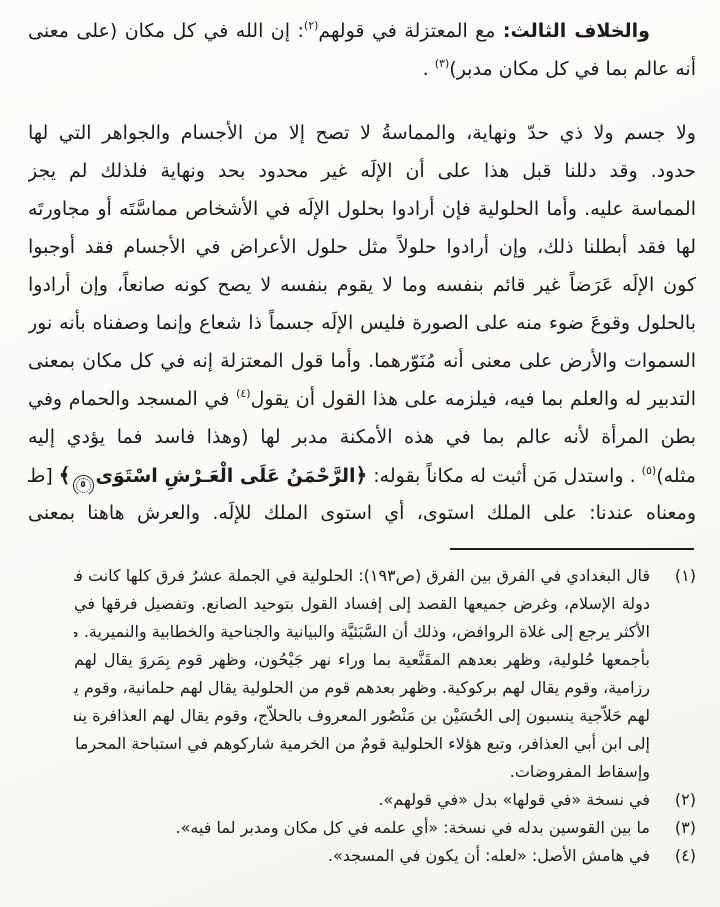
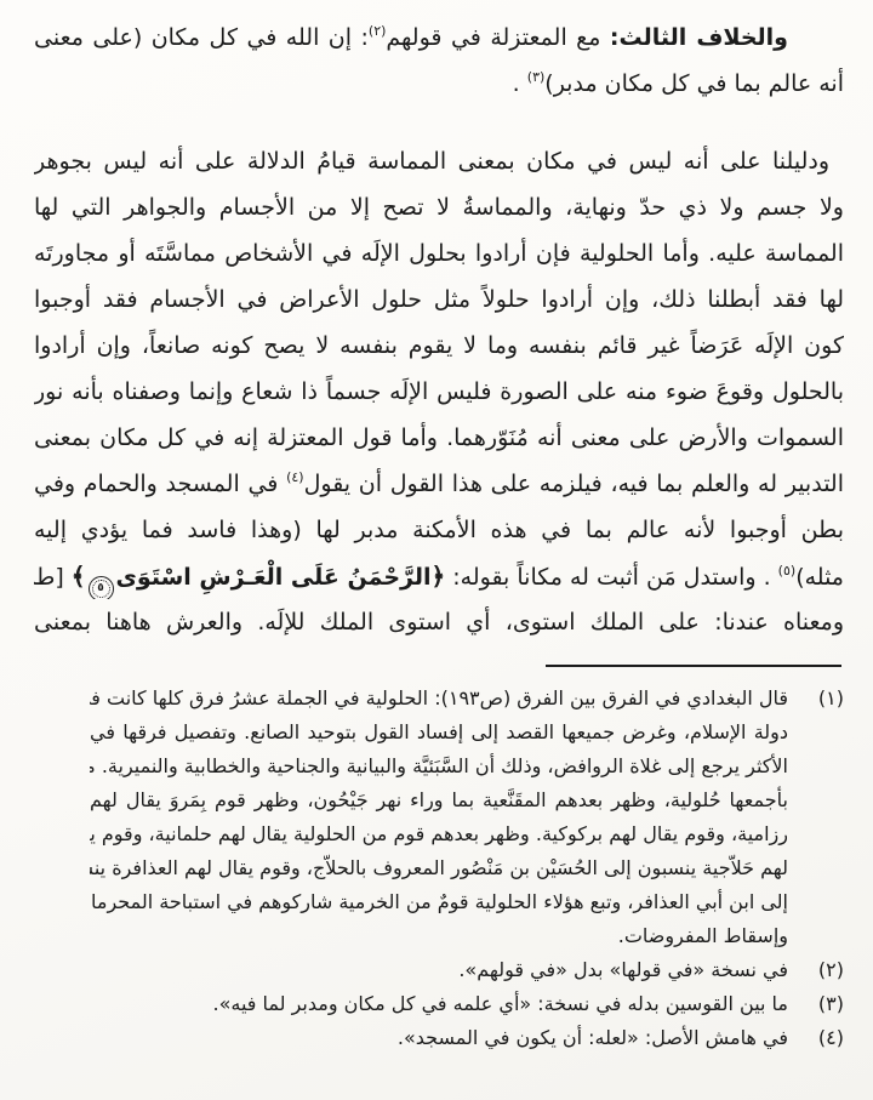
  والخلاف الثالث: مع المعتزلة في قولهم(٢): إن الله في كل مكان (على معنى
  أنه عالم بما في كل مكان مدبر)(٣) .
+ ودليلنا على أنه ليس في مكان بمعنى المماسة قيامُ الدلالة على أنه ليس بجوهر
  ولا جسم ولا ذي حدّ ونهاية، والمماسةُ لا تصح إلا من الأجسام والجواهر التي لها
- حدود. وقد دللنا قبل هذا على أن الإلَه غير محدود بحد ونهاية فلذلك لم يجز
  المماسة عليه. وأما الحلولية فإن أرادوا بحلول الإلَه في الأشخاص مماسَّتَه أو مجاورتَه
  لها فقد أبطلنا ذلك، وإن أرادوا حلولاً مثل حلول الأعراض في الأجسام فقد أوجبوا
  كون الإلَه عَرَضاً غير قائم بنفسه وما لا يقوم بنفسه لا يصح كونه صانعاً، وإن أرادوا
  بالحلول وقوعَ ضوء منه على الصورة فليس الإلَه جسماً ذا شعاع وإنما وصفناه بأنه نور
  السموات والأرض على معنى أنه مُنَوّرهما. وأما قول المعتزلة إنه في كل مكان بمعنى
  التدبير له والعلم بما فيه، فيلزمه على هذا القول أن يقول(٤) في المسجد والحمام وفي
- بطن المرأة لأنه عالم بما في هذه الأمكنة مدبر لها (وهذا فاسد فما يؤدي إليه
+ بطن أوجبوا لأنه عالم بما في هذه الأمكنة مدبر لها (وهذا فاسد فما يؤدي إليه
  مثله)(٥) . واستدل مَن أثبت له مكاناً بقوله: ﴿الرَّحْمَنُ عَلَى الْعَـرْشِ اسْتَوَى
  ٥
  ومعناه عندنا: على الملك استوى، أي استوى الملك للإلَه. والعرش هاهنا بمعنى
  (١)
  قال البغدادي في الفرق بين الفرق (ص١٩٣): الحلولية في الجملة عشرُ فرق كلها كانت ف
  دولة الإسلام، وغرض جميعها القصد إلى إفساد القول بتوحيد الصانع. وتفصيل فرقها في
  الأكثر يرجع إلى غلاة الروافض، وذلك أن السَّبَئيَّة والبيانية والجناحية والخطابية والنميرية. م
  بأجمعها حُلولية، وظهر بعدهم المقَنَّعية بما وراء نهر جَيْحُون، وظهر قوم بِمَروَ يقال لهم
  رزامية، وقوم يقال لهم بركوكية. وظهر بعدهم قوم من الحلولية يقال لهم حلمانية، وقوم ي
  لهم حَلاّجية ينسبون إلى الحُسَيْن بن مَنْصُور المعروف بالحلاّج، وقوم يقال لهم العذافرة ين
  إلى ابن أبي العذافر، وتبع هؤلاء الحلولية قومٌ من الخرمية شاركوهم في استباحة المحرما
  وإسقاط المفروضات.
  (٢)
  في نسخة «في قولها» بدل «في قولهم».
  (٣)
  ما بين القوسين بدله في نسخة: «أي علمه في كل مكان ومدبر لما فيه».
  (٤)
  في هامش الأصل: «لعله: أن يكون في المسجد».
